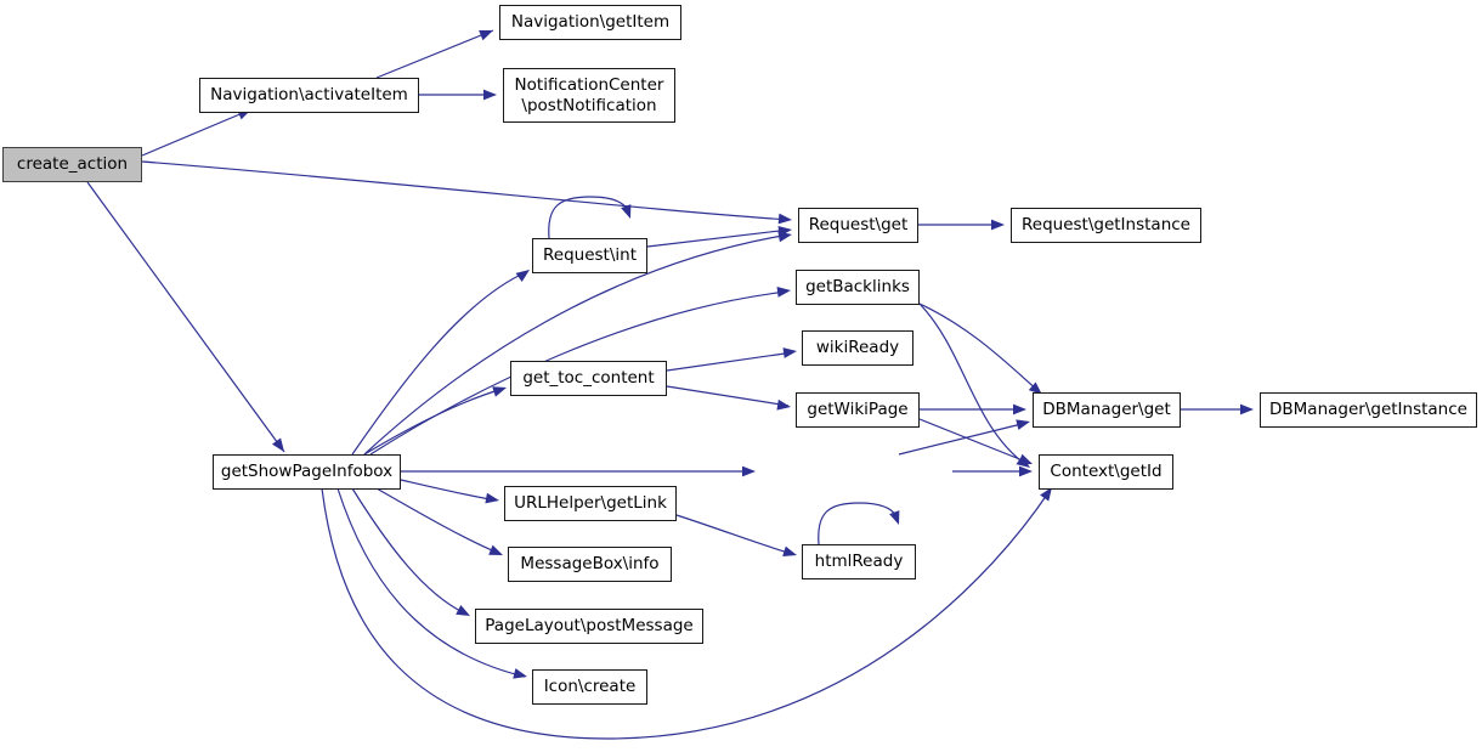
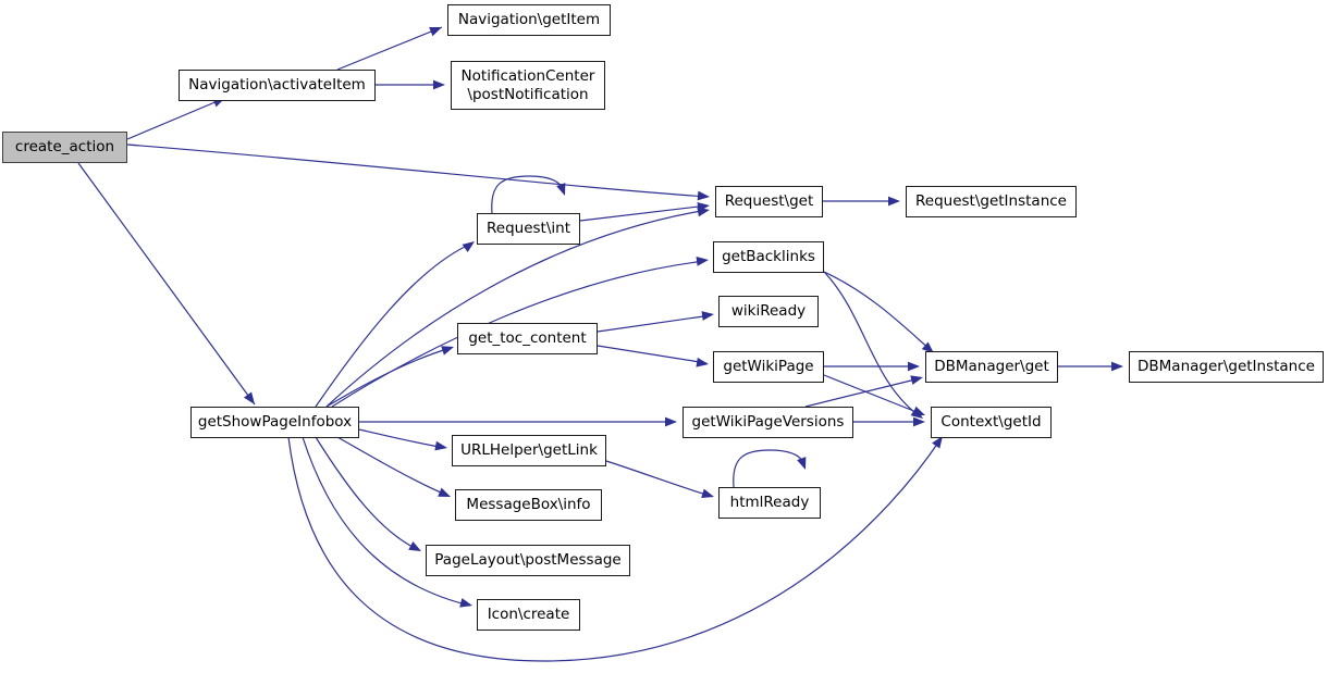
  create_action
  Navigation\activateItem
  Navigation\getItem
  NotificationCenter
  \postNotification
  Request\get
  Request\getInstance
  Request\int
  getBacklinks
  wikiReady
  get_toc_content
  getWikiPage
  DBManager\get
  DBManager\getInstance
  getShowPageInfobox
+ getWikiPageVersions
  Context\getId
  URLHelper\getLink
  htmlReady
  MessageBox\info
  PageLayout\postMessage
  Icon\create
